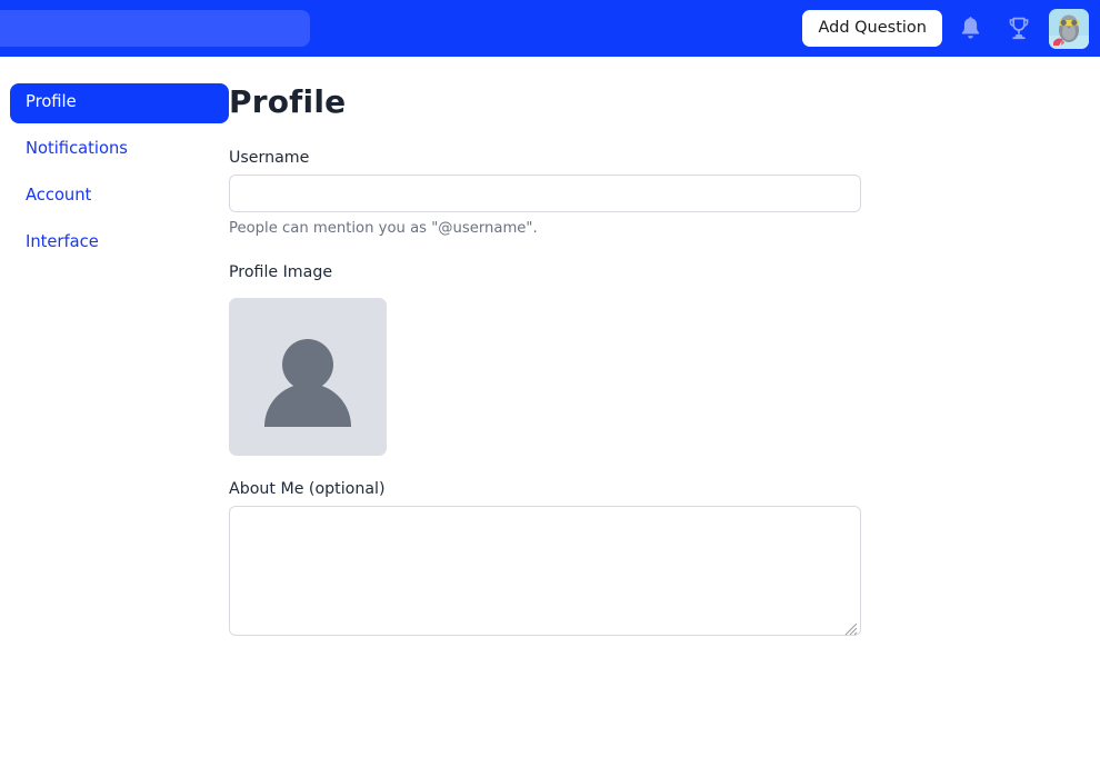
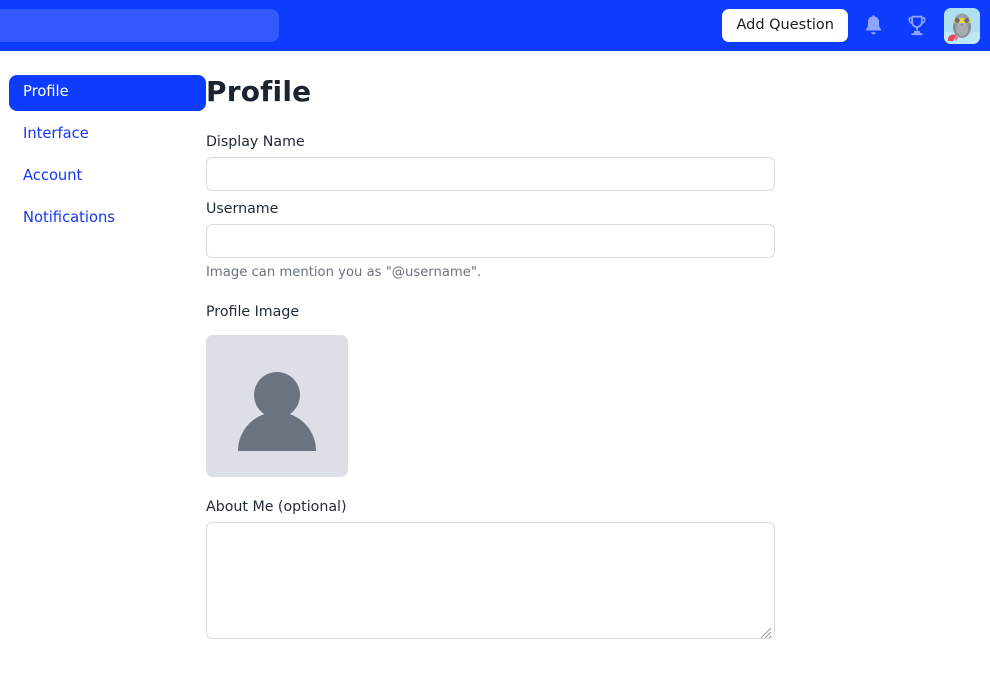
  Add Question
  Profile
- Notifications
+ Interface
  Account
- Interface
+ Notifications
  Profile
+ Display Name
  Username
- People can mention you as "@username".
+ Image can mention you as "@username".
  Profile Image
  About Me (optional)
